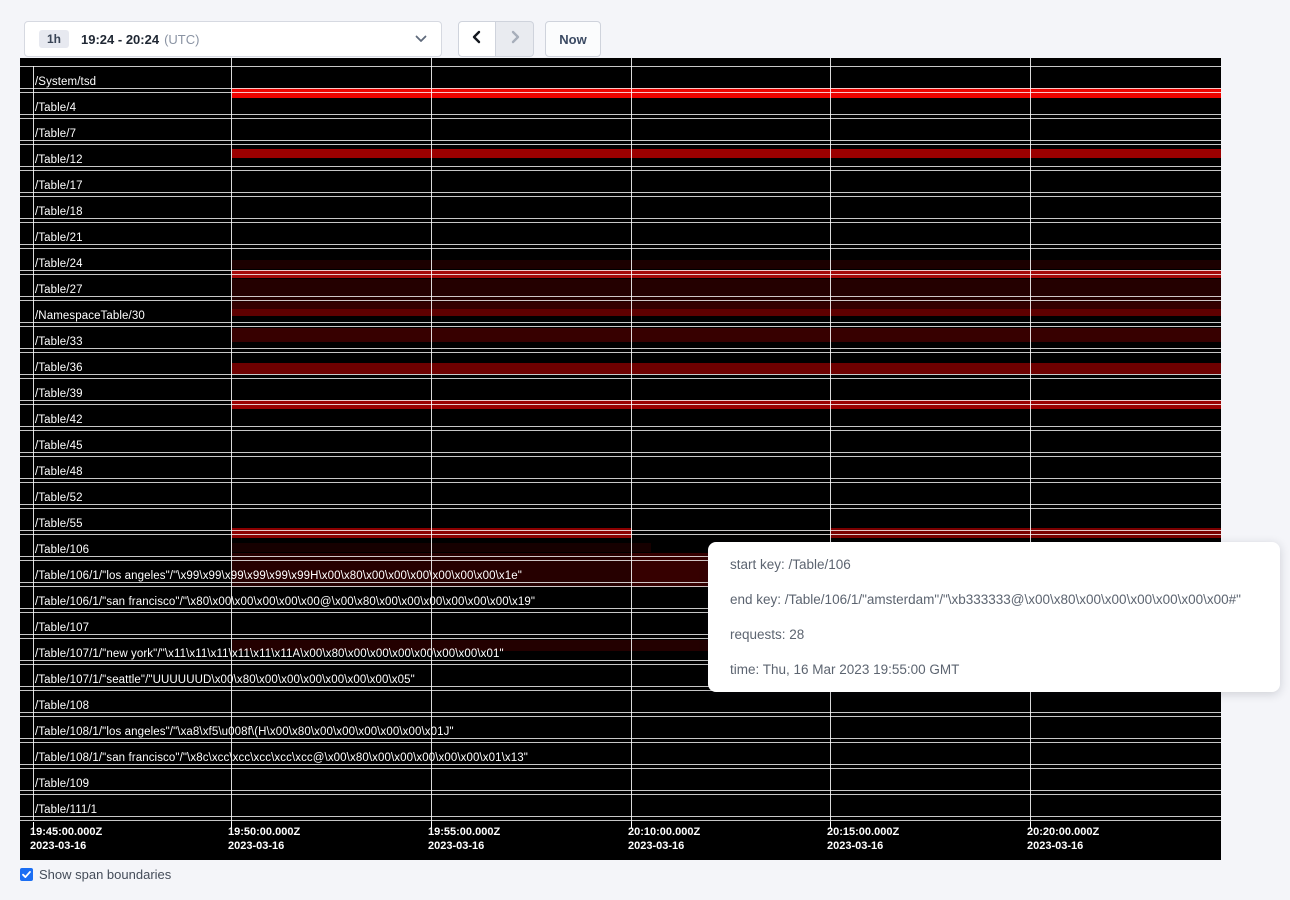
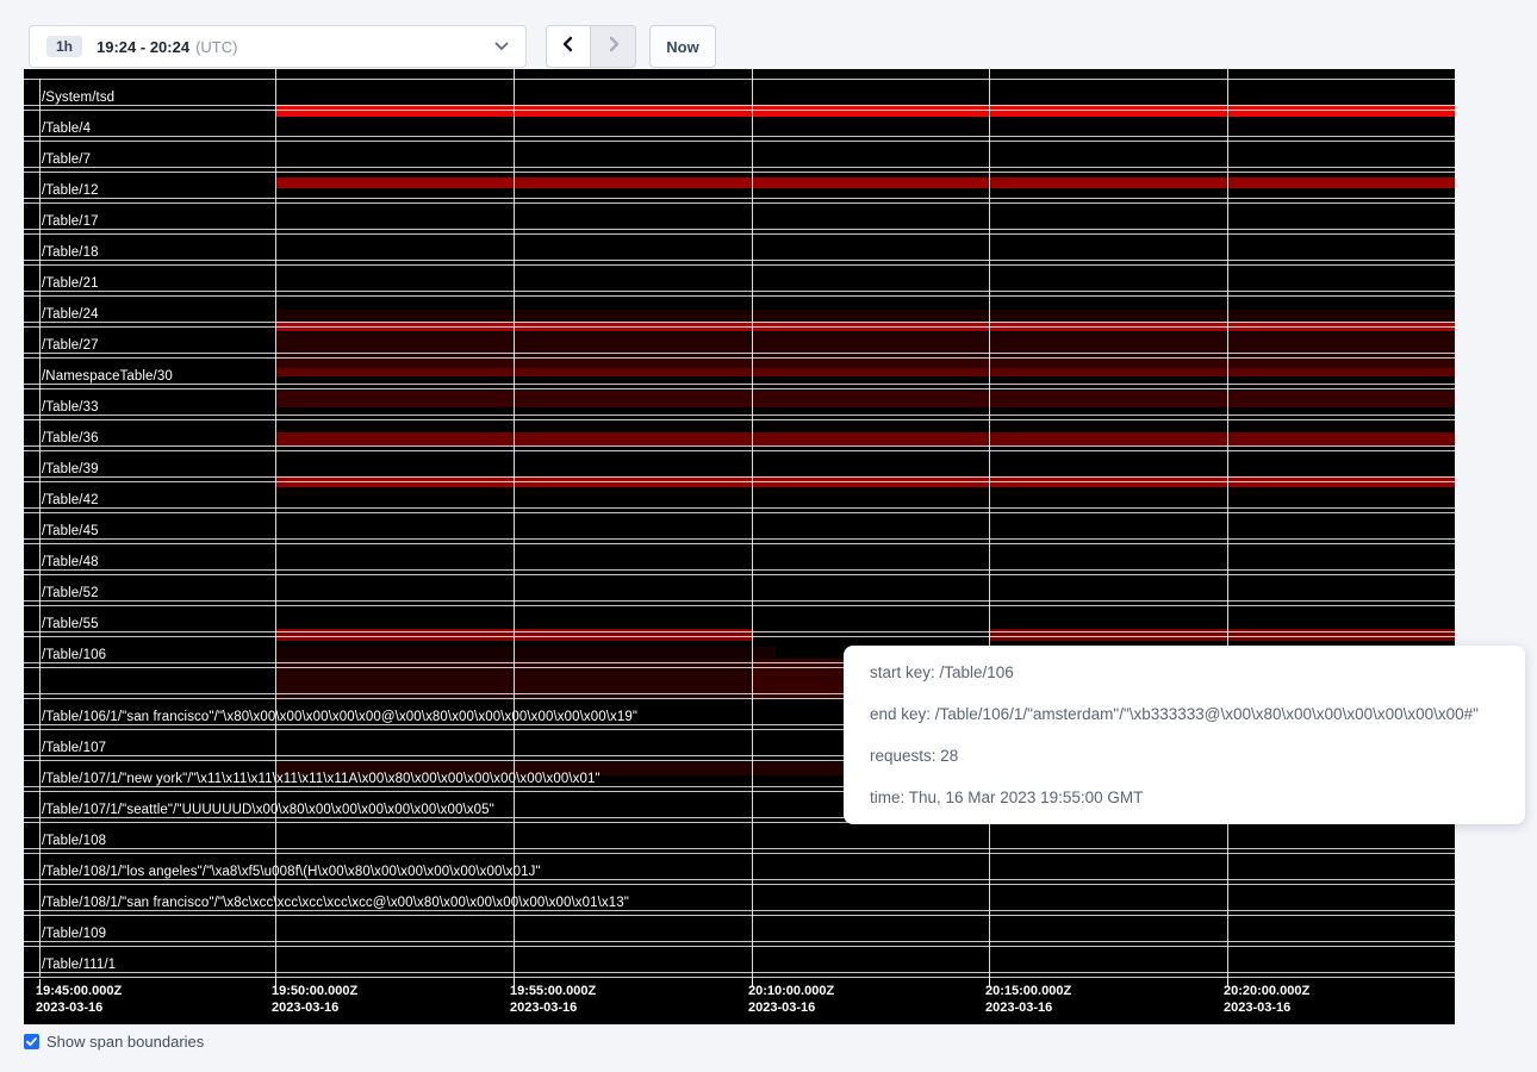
  1h
  19:24 - 20:24
  (UTC)
  Now
  /System/tsd
  /Table/4
  /Table/7
  /Table/12
  /Table/17
  /Table/18
  /Table/21
  /Table/24
  /Table/27
  /NamespaceTable/30
  /Table/33
  /Table/36
  /Table/39
  /Table/42
  /Table/45
  /Table/48
  /Table/52
  /Table/55
  /Table/106
- /Table/106/1/"los angeles"/"\x99\x99\x99\x99\x99\x99H\x00\x80\x00\x00\x00\x00\x00\x00\x1e"
  /Table/106/1/"san francisco"/"\x80\x00\x00\x00\x00\x00@\x00\x80\x00\x00\x00\x00\x00\x00\x19"
  /Table/107
  /Table/107/1/"new york"/"\x11\x11\x11\x11\x11\x11A\x00\x80\x00\x00\x00\x00\x00\x00\x01"
  /Table/107/1/"seattle"/"UUUUUUD\x00\x80\x00\x00\x00\x00\x00\x00\x05"
  /Table/108
  /Table/108/1/"los angeles"/"\xa8\xf5\u008f\(H\x00\x80\x00\x00\x00\x00\x00\x01J"
  /Table/108/1/"san francisco"/"\x8c\xcc\xcc\xcc\xcc\xcc@\x00\x80\x00\x00\x00\x00\x00\x01\x13"
  /Table/109
  /Table/111/1
  19:45:00.000Z
  2023-03-16
  19:50:00.000Z
  2023-03-16
  19:55:00.000Z
  2023-03-16
  20:10:00.000Z
  2023-03-16
  20:15:00.000Z
  2023-03-16
  20:20:00.000Z
  2023-03-16
  start key: /Table/106
  end key: /Table/106/1/"amsterdam"/"\xb333333@\x00\x80\x00\x00\x00\x00\x00\x00#"
  requests: 28
  time: Thu, 16 Mar 2023 19:55:00 GMT
  Show span boundaries
